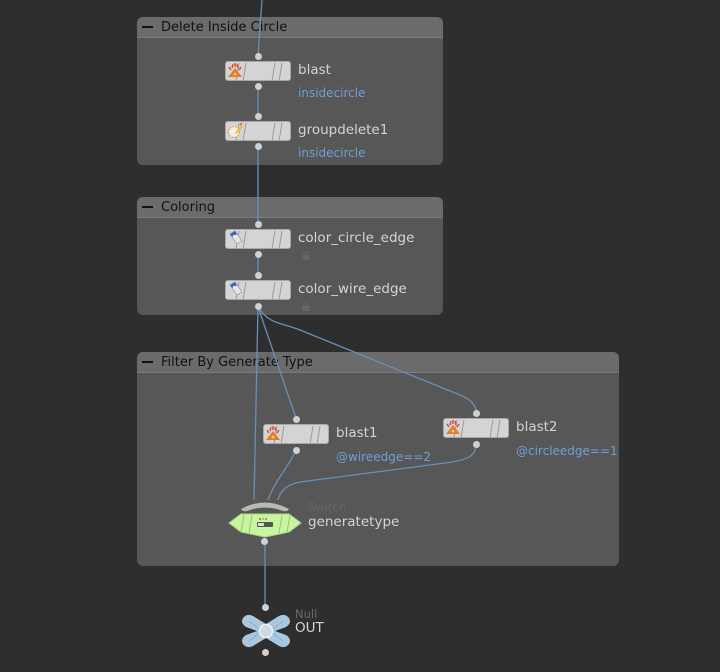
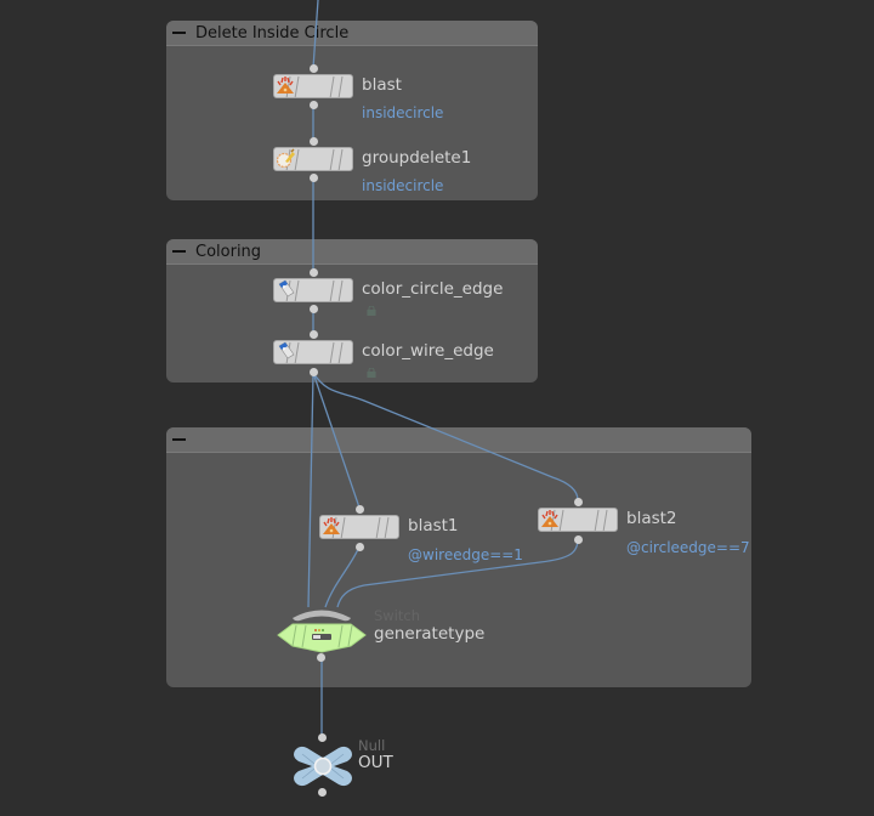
  Delete Inside Circle
  Coloring
- Filter By Generate Type
  blast
  insidecircle
  groupdelete1
  insidecircle
  color_circle_edge
  color_wire_edge
  blast1
- @wireedge==2
+ @wireedge==1
  blast2
- @circleedge==1
+ @circleedge==7
  generatetype
  Null
  OUT
